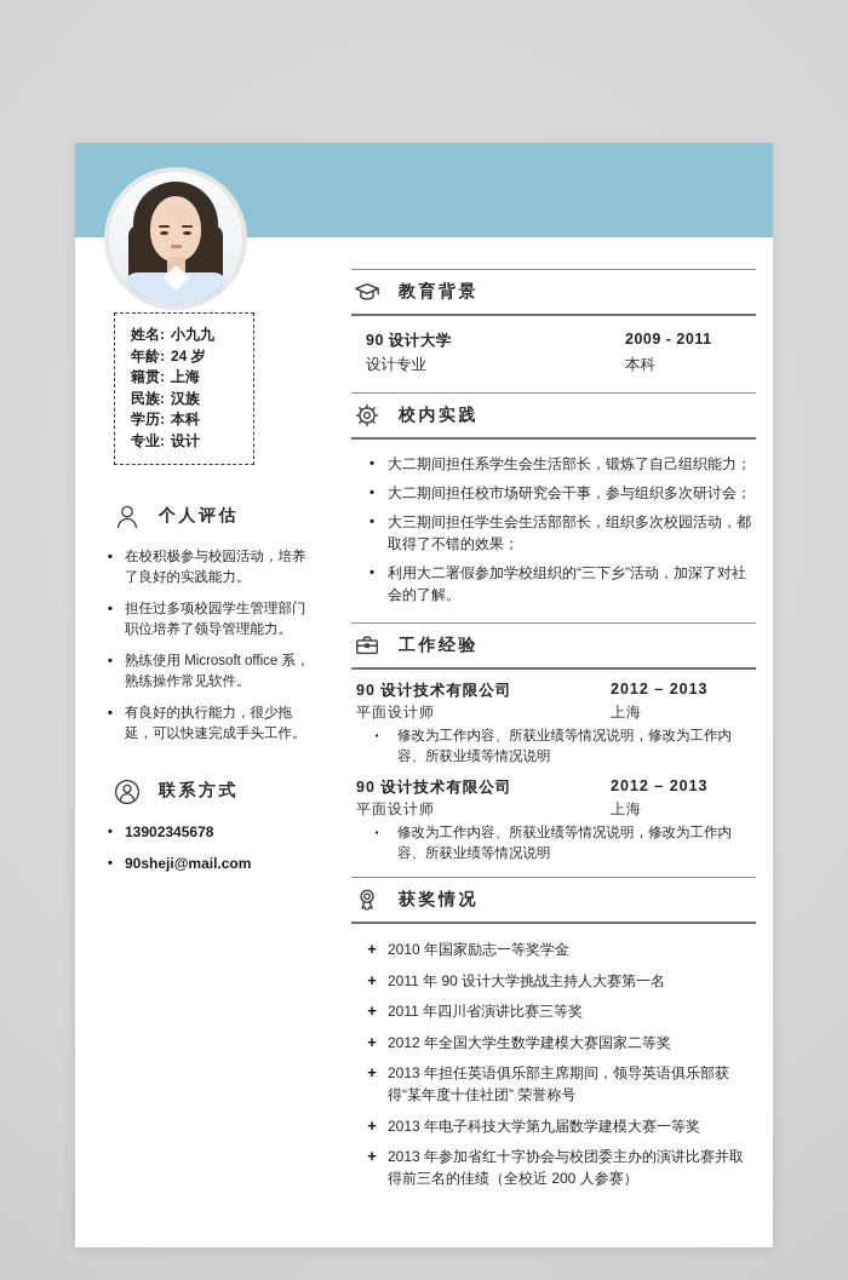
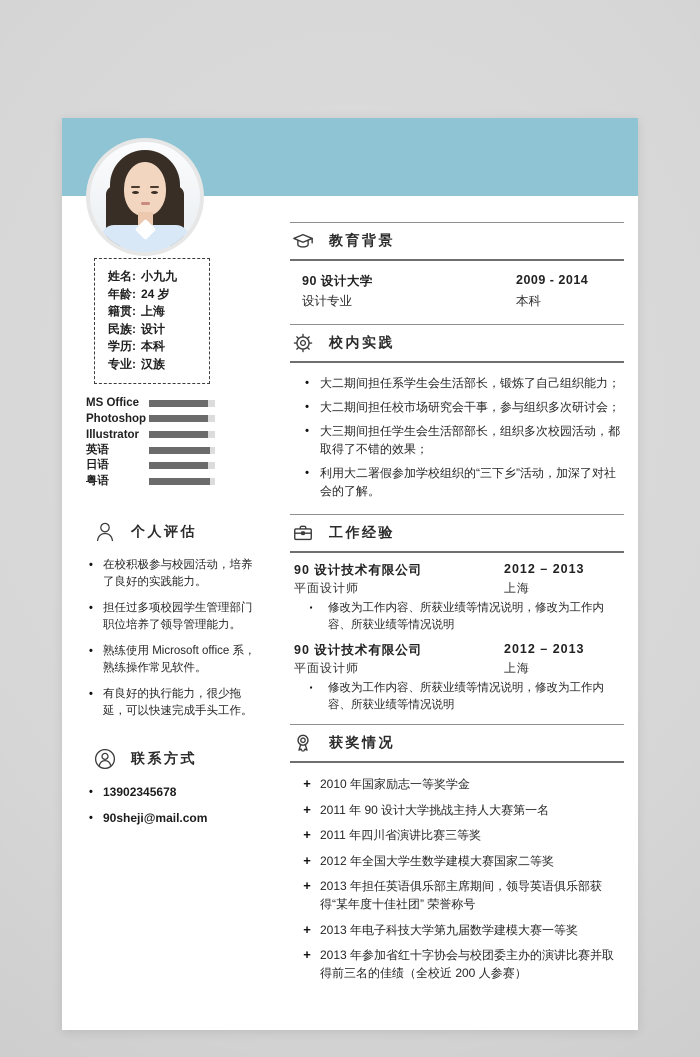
  姓名: 小九九
  年龄: 24 岁
  籍贯: 上海
- 民族: 汉族
+ 民族: 设计
  学历: 本科
- 专业: 设计
+ 专业: 汉族
+ MS Office
+ Photoshop
+ Illustrator
+ 英语
+ 日语
+ 粤语
  个人评估
  •
  在校积极参与校园活动，培养了良好的实践能力。
  •
  担任过多项校园学生管理部门职位培养了领导管理能力。
  •
  熟练使用 Microsoft office 系，熟练操作常见软件。
  •
  有良好的执行能力，很少拖延，可以快速完成手头工作。
  联系方式
  •
  13902345678
  •
  90sheji@mail.com
  教育背景
  90 设计大学
- 2009 - 2011
+ 2009 - 2014
  设计专业
  本科
  校内实践
  •
  大二期间担任系学生会生活部长，锻炼了自己组织能力；
  •
  大二期间担任校市场研究会干事，参与组织多次研讨会；
  •
  大三期间担任学生会生活部部长，组织多次校园活动，都取得了不错的效果；
  •
  利用大二署假参加学校组织的“三下乡”活动，加深了对社会的了解。
  工作经验
  90 设计技术有限公司
  2012 – 2013
  平面设计师
  上海
  ▪
  修改为工作内容、所获业绩等情况说明，修改为工作内容、所获业绩等情况说明
  90 设计技术有限公司
  2012 – 2013
  平面设计师
  上海
  ▪
  修改为工作内容、所获业绩等情况说明，修改为工作内容、所获业绩等情况说明
  获奖情况
  +
  2010 年国家励志一等奖学金
  +
  2011 年 90 设计大学挑战主持人大赛第一名
  +
  2011 年四川省演讲比赛三等奖
  +
  2012 年全国大学生数学建模大赛国家二等奖
  +
  2013 年担任英语俱乐部主席期间，领导英语俱乐部获得“某年度十佳社团” 荣誉称号
  +
  2013 年电子科技大学第九届数学建模大赛一等奖
  +
  2013 年参加省红十字协会与校团委主办的演讲比赛并取得前三名的佳绩（全校近 200 人参赛）
